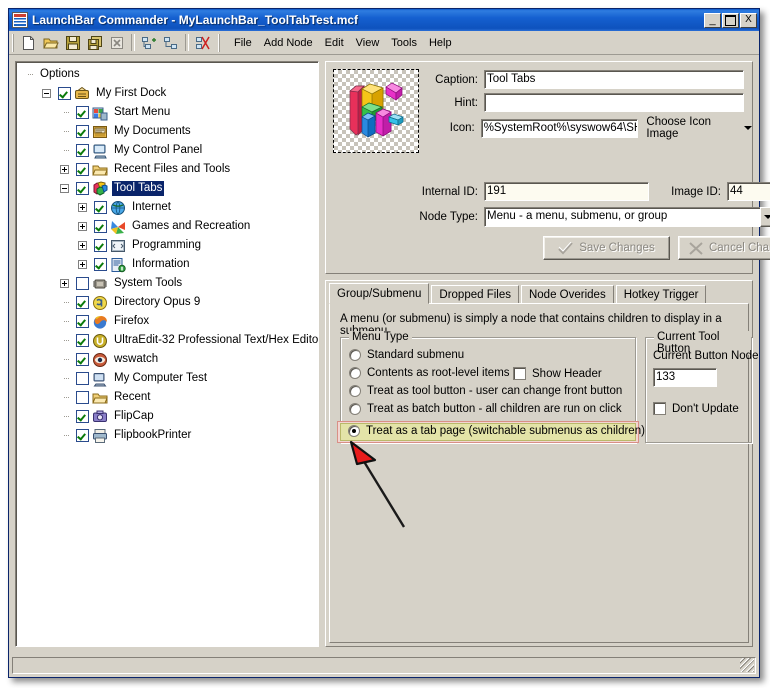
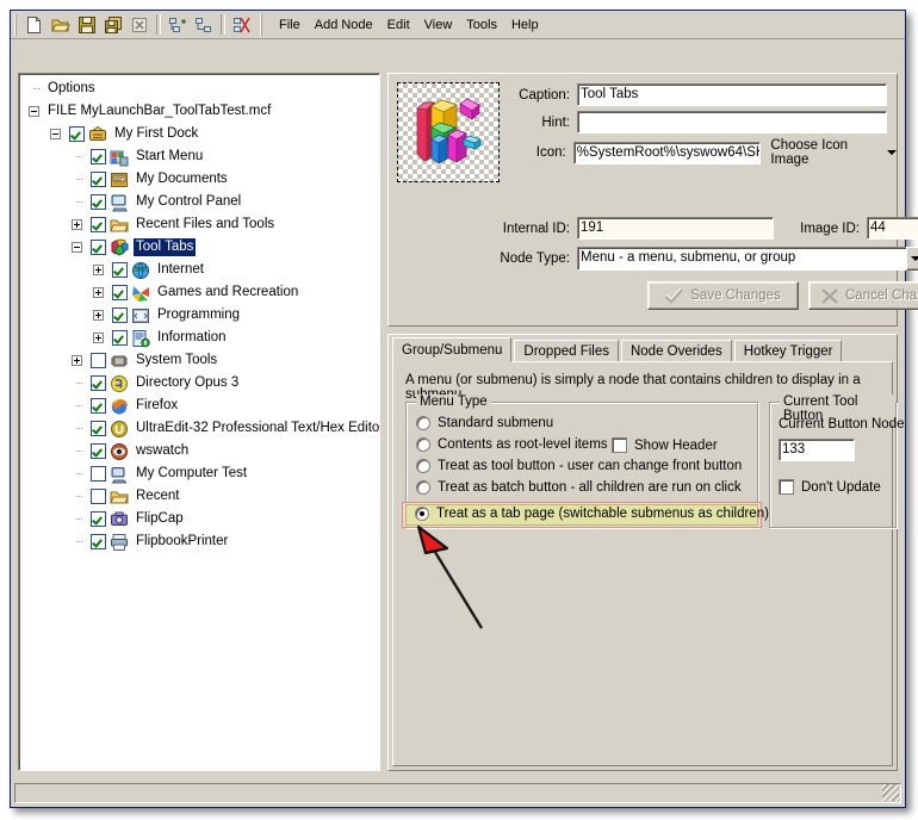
- LaunchBar Commander - MyLaunchBar_ToolTabTest.mcf
- _
- X
  File
  Add Node
  Edit
  View
  Tools
  Help
  Options
+ FILE MyLaunchBar_ToolTabTest.mcf
  My First Dock
  Start Menu
  My Documents
  My Control Panel
  Recent Files and Tools
  Tool Tabs
  Internet
  Games and Recreation
  Programming
  Information
  System Tools
- Directory Opus 9
+ Directory Opus 3
  Firefox
  UltraEdit-32 Professional Text/Hex Edito
  wswatch
  My Computer Test
  Recent
  FlipCap
  FlipbookPrinter
  Caption:
  Tool Tabs
  Hint:
  Icon:
  %SystemRoot%\syswow64\SH
  Choose Icon Image
  Internal ID:
  191
  Image ID:
  44
  Node Type:
  Menu - a menu, submenu, or group
  Save Changes
  Group/Submenu
  Dropped Files
  Node Overides
  Hotkey Trigger
  A menu (or submenu) is simply a node that contains children to display in a s
  Menu Type
  Standard submenu
  Contents as root-level items
  Show Header
  Treat as tool button - user can change front button
  Treat as batch button - all children are run on click
  Treat as a tab page (switchable submenus as children)
  Current Tool Button
  Current Button Node
  133
  Don't Update
